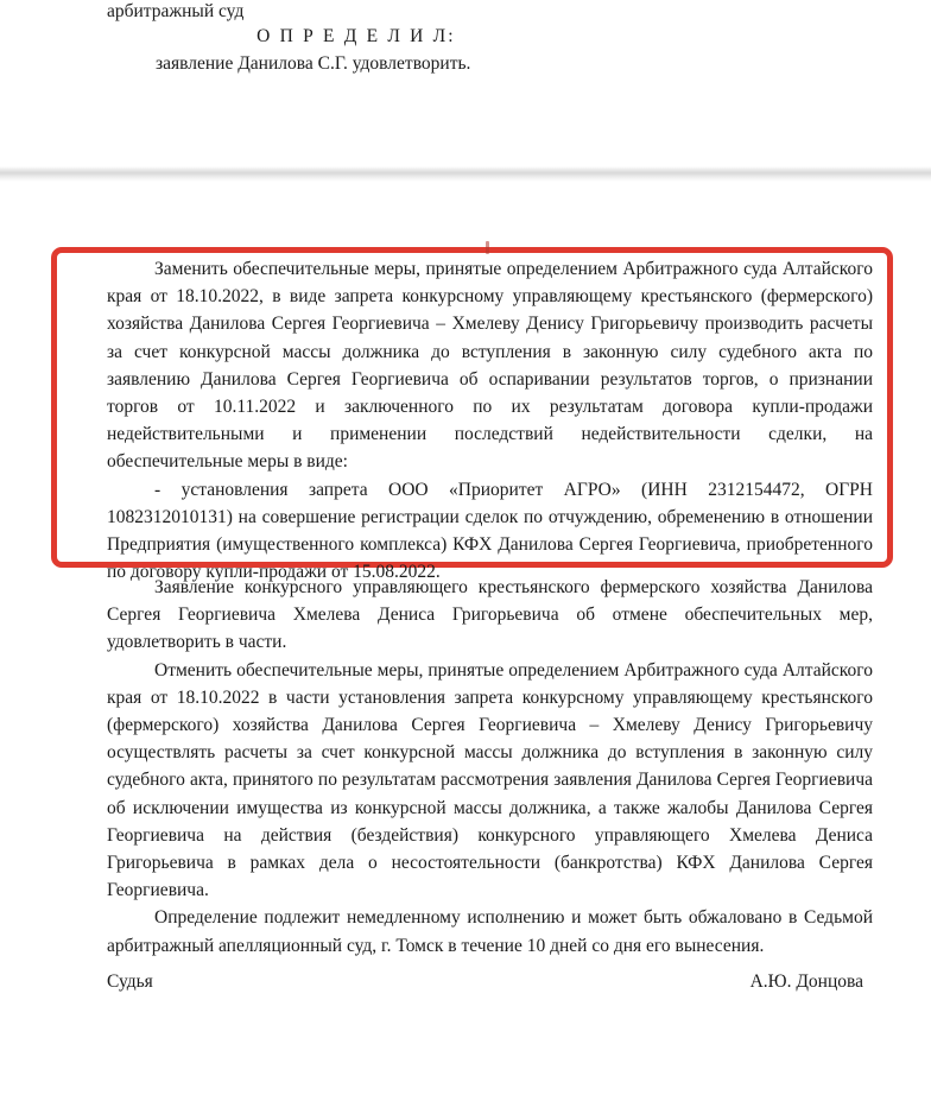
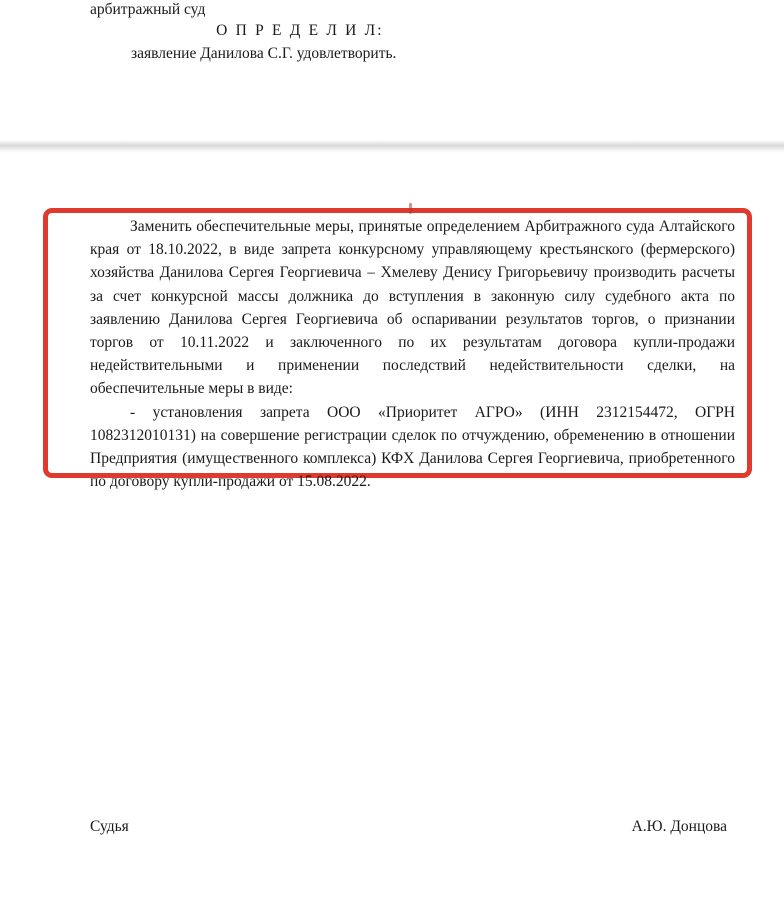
  арбитражный суд
  О П Р Е Д Е Л И Л:
  заявление Данилова С.Г. удовлетворить.
  Заменить обеспечительные меры, принятые определением Арбитражного суда Алтайского края от 18.10.2022, в виде запрета конкурсному управляющему крестьянского (фермерского) хозяйства Данилова Сергея Георгиевича – Хмелеву Денису Григорьевичу производить расчеты за счет конкурсной массы должника до вступления в законную силу судебного акта по заявлению Данилова Сергея Георгиевича об оспаривании результатов торгов, о признании торгов от 10.11.2022 и заключенного по их результатам договора купли-продажи недействительными и применении последствий недействительности сделки, на обеспечительные меры в виде:
  - установления запрета ООО «Приоритет АГРО» (ИНН 2312154472, ОГРН 1082312010131) на совершение регистрации сделок по отчуждению, обременению в отношении Предприятия (имущественного комплекса) КФХ Данилова Сергея Георгиевича, приобретенного по договору купли-продажи от 15.08.2022.
- Заявление конкурсного управляющего крестьянского фермерского хозяйства Данилова Сергея Георгиевича Хмелева Дениса Григорьевича об отмене обеспечительных мер, удовлетворить в части.
- Отменить обеспечительные меры, принятые определением Арбитражного суда Алтайского края от 18.10.2022 в части установления запрета конкурсному управляющему крестьянского (фермерского) хозяйства Данилова Сергея Георгиевича – Хмелеву Денису Григорьевичу осуществлять расчеты за счет конкурсной массы должника до вступления в законную силу судебного акта, принятого по результатам рассмотрения заявления Данилова Сергея Георгиевича об исключении имущества из конкурсной массы должника, а также жалобы Данилова Сергея Георгиевича на действия (бездействия) конкурсного управляющего Хмелева Дениса Григорьевича в рамках дела о несостоятельности (банкротства) КФХ Данилова Сергея Георгиевича.
- Определение подлежит немедленному исполнению и может быть обжаловано в Седьмой арбитражный апелляционный суд, г. Томск в течение 10 дней со дня его вынесения.
  Судья
  А.Ю. Донцова
